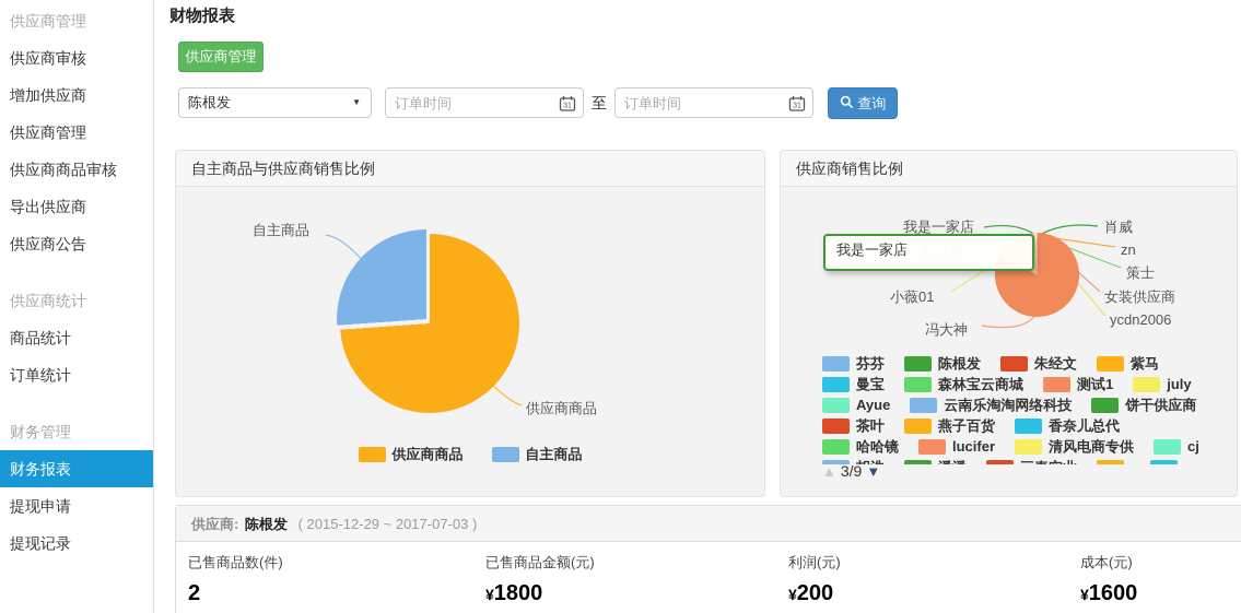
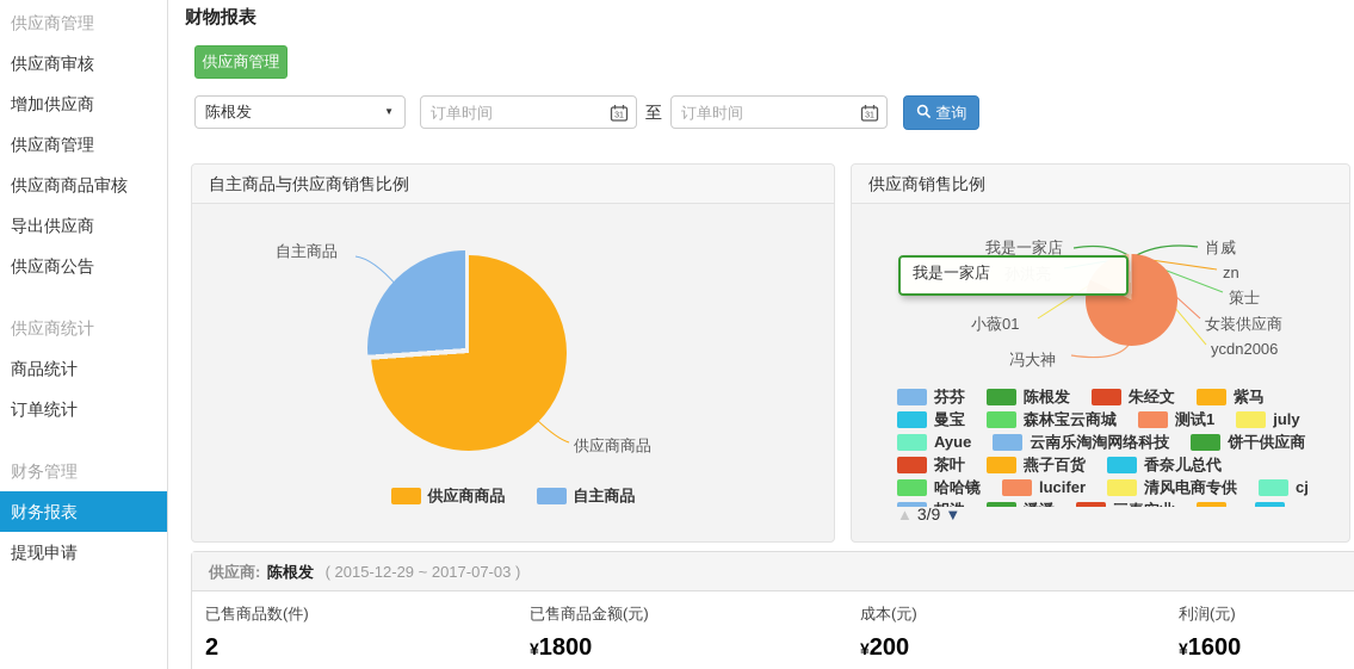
  供应商管理
  供应商审核
  增加供应商
  供应商管理
  供应商商品审核
  导出供应商
  供应商公告
  供应商统计
  商品统计
  订单统计
  财务管理
  财务报表
  提现申请
- 提现记录
  财物报表
  供应商管理
  陈根发
  ▼
  订单时间
  至
  订单时间
  查询
  自主商品与供应商销售比例
  自主商品
  供应商商品
  供应商商品
  自主商品
  供应商销售比例
  我是一家店
  小薇01
  冯大神
  肖威
  zn
  策士
  女装供应商
  ycdn2006
  我是一家店
  芬芬
  陈根发
  朱经文
  紫马
  曼宝
  森林宝云商城
  测试1
  july
  Ayue
  云南乐淘淘网络科技
  饼干供应商
  茶叶
  燕子百货
  香奈儿总代
  哈哈镜
  lucifer
  清风电商专供
  cj
  ▲
  3/9
  ▼
  供应商: 陈根发 ( 2015-12-29 ~ 2017-07-03 )
  已售商品数(件)
  2
  已售商品金额(元)
  ¥1800
- 利润(元)
+ 成本(元)
  ¥200
- 成本(元)
+ 利润(元)
  ¥1600
